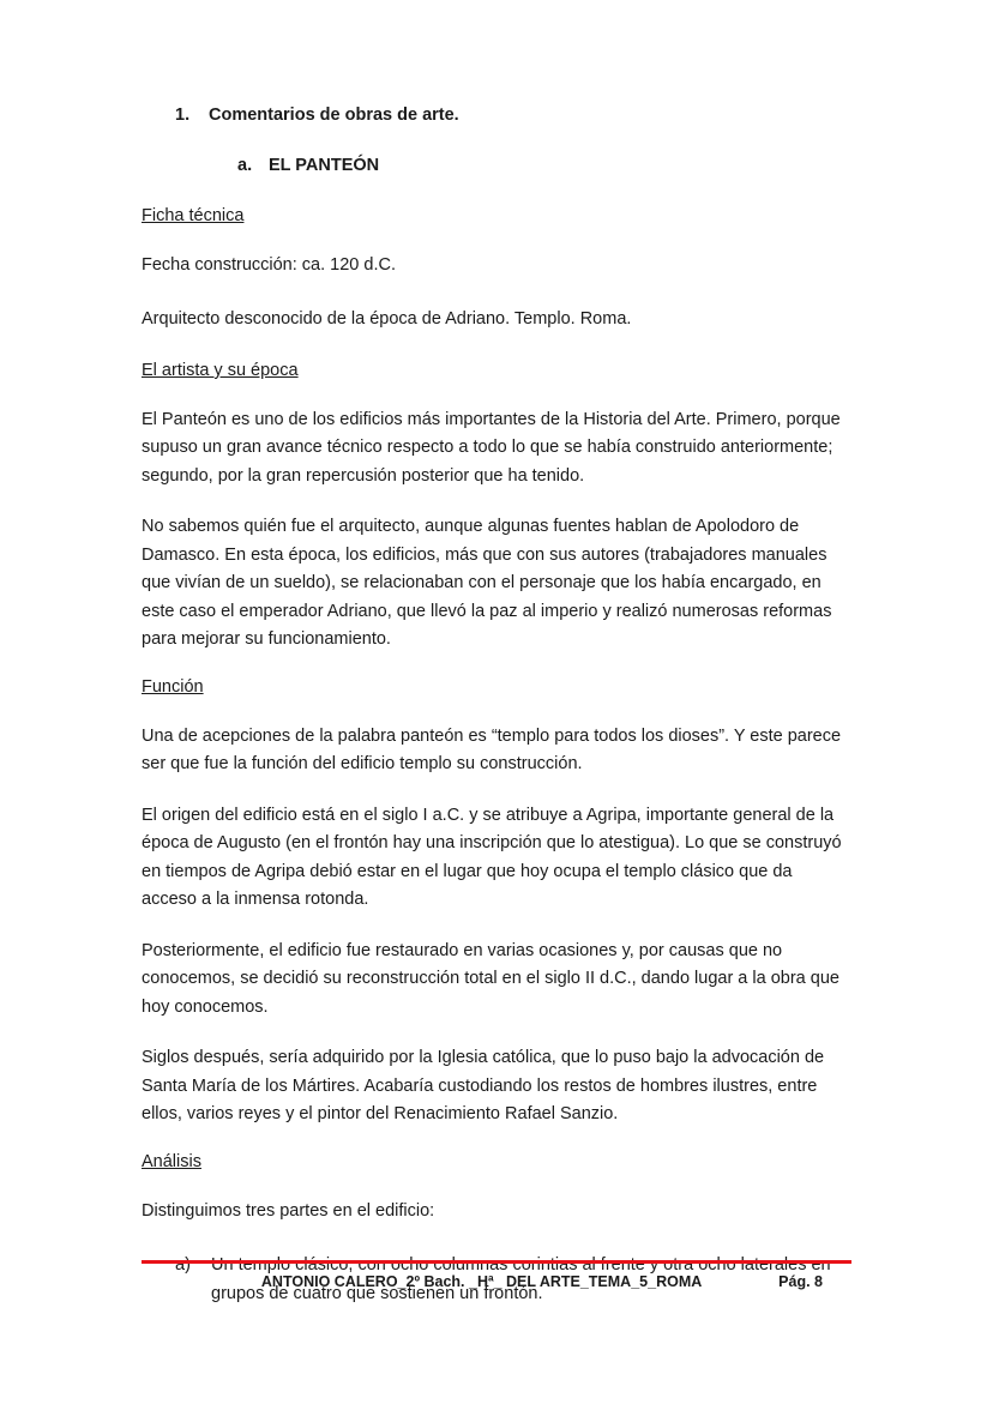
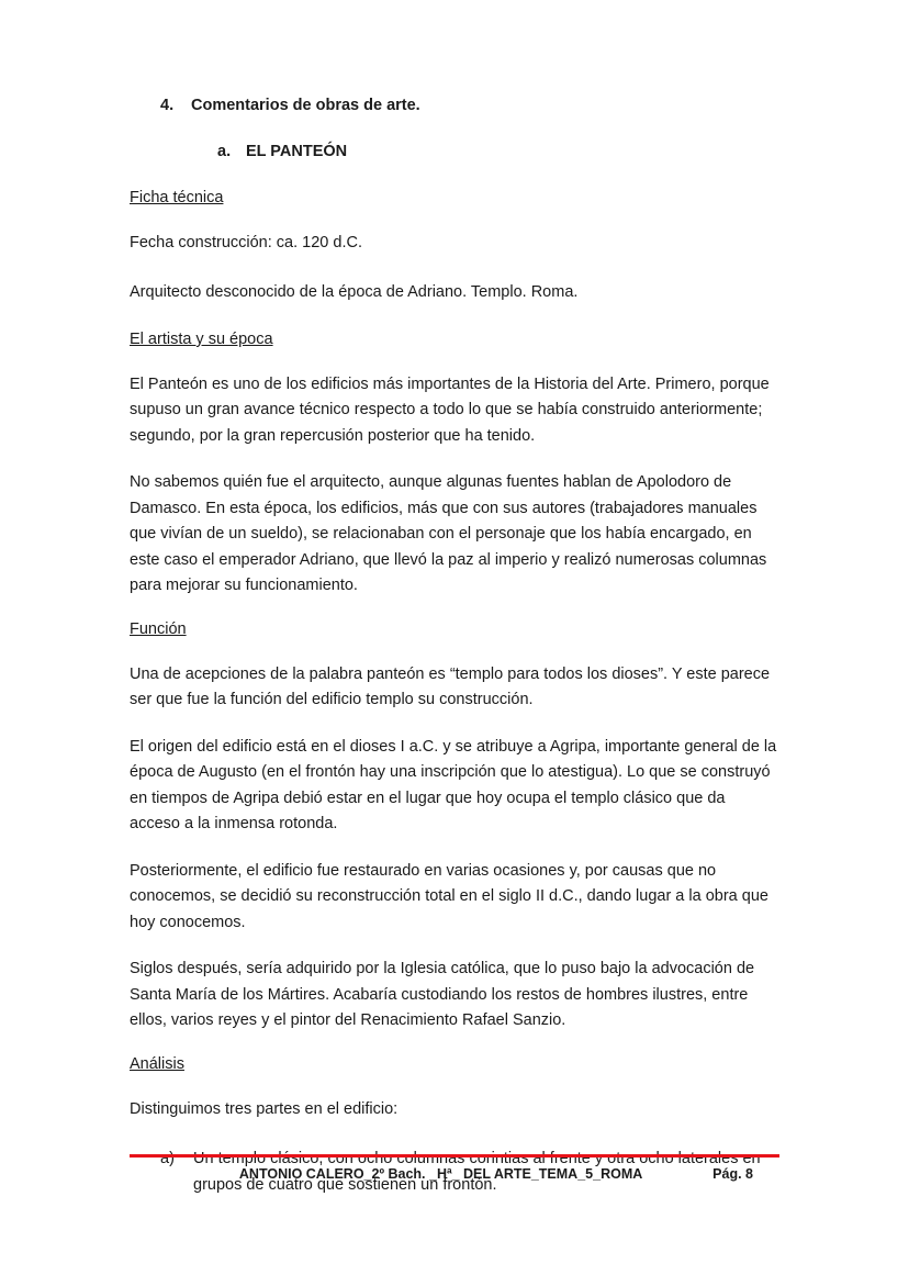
- 1.
+ 4.
  Comentarios de obras de arte.
  a.
  EL PANTEÓN
  Ficha técnica
  Fecha construcción: ca. 120 d.C.
  Arquitecto desconocido de la época de Adriano. Templo. Roma.
  El artista y su época
  El Panteón es uno de los edificios más importantes de la Historia del Arte. Primero, porque supuso un gran avance técnico respecto a todo lo que se había construido anteriormente; segundo, por la gran repercusión posterior que ha tenido.
- No sabemos quién fue el arquitecto, aunque algunas fuentes hablan de Apolodoro de Damasco. En esta época, los edificios, más que con sus autores (trabajadores manuales que vivían de un sueldo), se relacionaban con el personaje que los había encargado, en este caso el emperador Adriano, que llevó la paz al imperio y realizó numerosas reformas para mejorar su funcionamiento.
+ No sabemos quién fue el arquitecto, aunque algunas fuentes hablan de Apolodoro de Damasco. En esta época, los edificios, más que con sus autores (trabajadores manuales que vivían de un sueldo), se relacionaban con el personaje que los había encargado, en este caso el emperador Adriano, que llevó la paz al imperio y realizó numerosas columnas para mejorar su funcionamiento.
  Función
  Una de acepciones de la palabra panteón es “templo para todos los dioses”. Y este parece ser que fue la función del edificio templo su construcción.
- El origen del edificio está en el siglo I a.C. y se atribuye a Agripa, importante general de la época de Augusto (en el frontón hay una inscripción que lo atestigua). Lo que se construyó en tiempos de Agripa debió estar en el lugar que hoy ocupa el templo clásico que da acceso a la inmensa rotonda.
+ El origen del edificio está en el dioses I a.C. y se atribuye a Agripa, importante general de la época de Augusto (en el frontón hay una inscripción que lo atestigua). Lo que se construyó en tiempos de Agripa debió estar en el lugar que hoy ocupa el templo clásico que da acceso a la inmensa rotonda.
  Posteriormente, el edificio fue restaurado en varias ocasiones y, por causas que no conocemos, se decidió su reconstrucción total en el siglo II d.C., dando lugar a la obra que hoy conocemos.
  Siglos después, sería adquirido por la Iglesia católica, que lo puso bajo la advocación de Santa María de los Mártires. Acabaría custodiando los restos de hombres ilustres, entre ellos, varios reyes y el pintor del Renacimiento Rafael Sanzio.
  Análisis
  Distinguimos tres partes en el edificio:
  a)
  Un templo clásico, con ocho columnas corintias al frente y otra ocho laterales en grupos de cuatro que sostienen un frontón.
  ANTONIO CALERO_2º Bach. _Hª_ DEL ARTE_TEMA_5_ROMA
  Pág. 8
